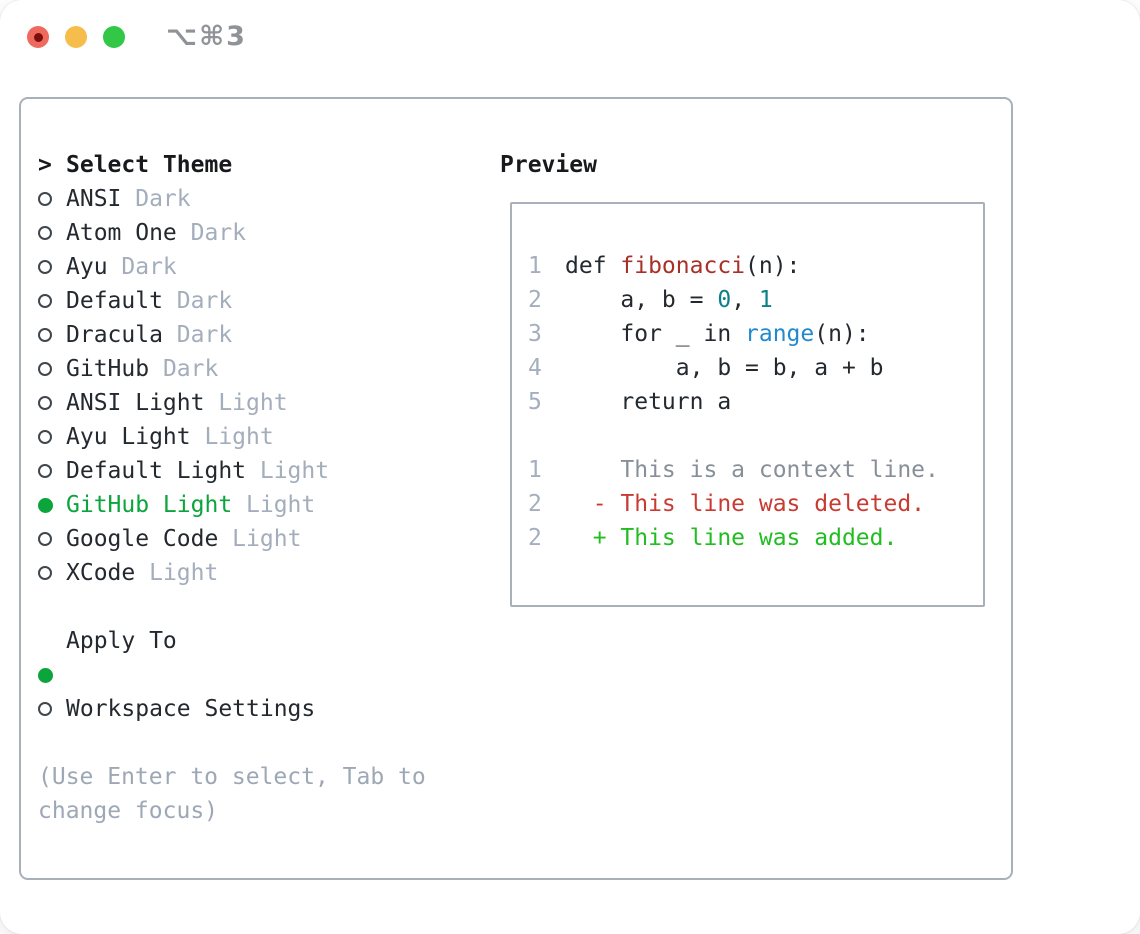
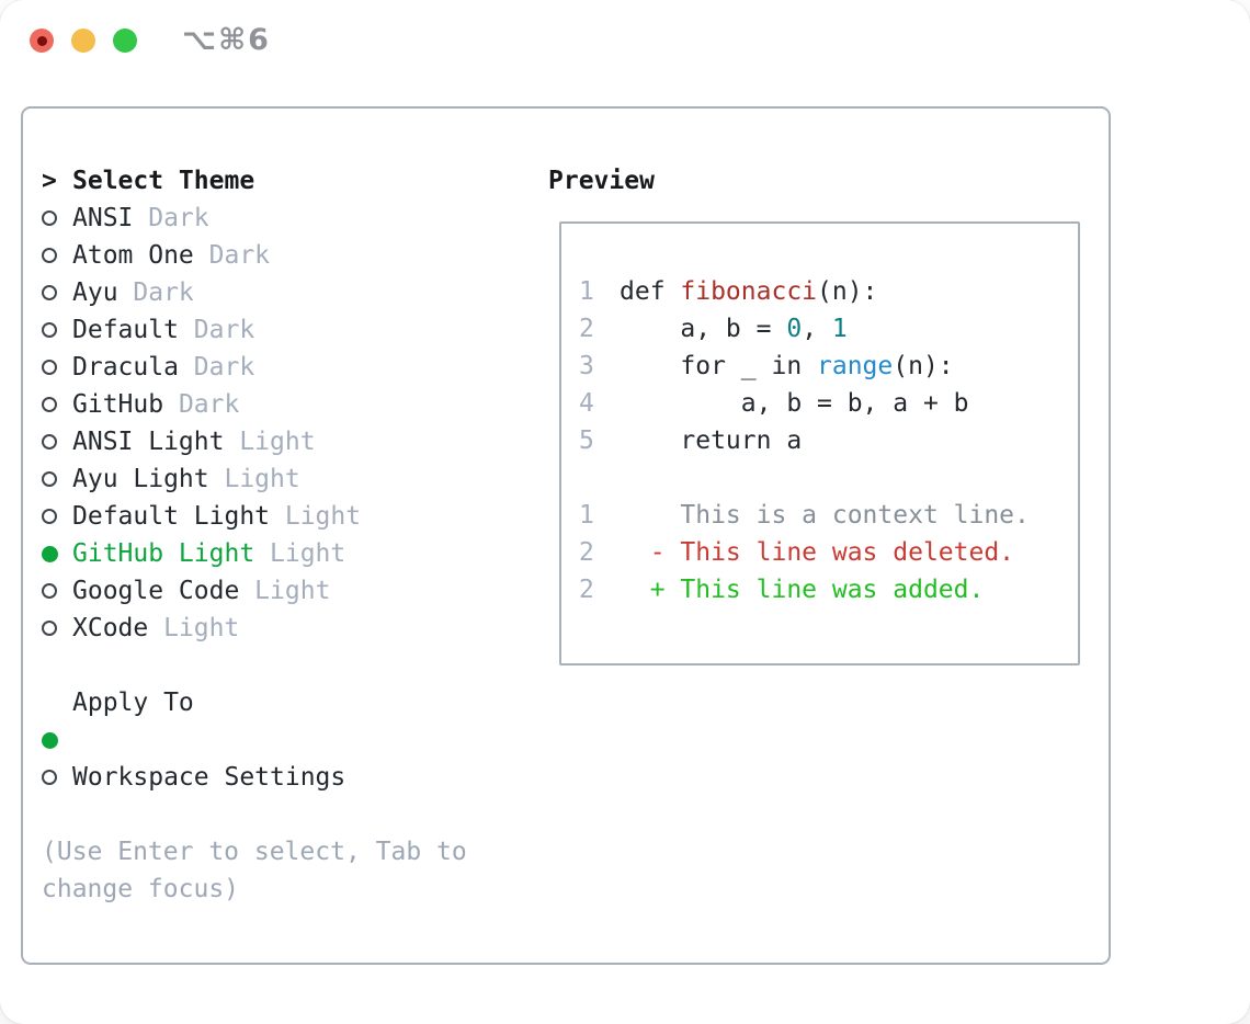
- ⌥⌘3
+ ⌥⌘6
  >
  Select Theme
  ANSI
  Dark
  Atom One
  Dark
  Ayu
  Dark
  Default
  Dark
  Dracula
  Dark
  GitHub
  Dark
  ANSI Light
  Light
  Ayu Light
  Light
  Default Light
  Light
  GitHub Light
  Light
  Google Code
  Light
  XCode
  Light
  Apply To
  Workspace Settings
  (Use Enter to select, Tab to change focus)
  Preview
  1
  def fibonacci(n):
  2
  a, b = 0, 1
  3
  for _ in range(n):
  4
  a, b = b, a + b
  5
  return a
  1
  This is a context line.
  2
  - This line was deleted.
  2
  + This line was added.
